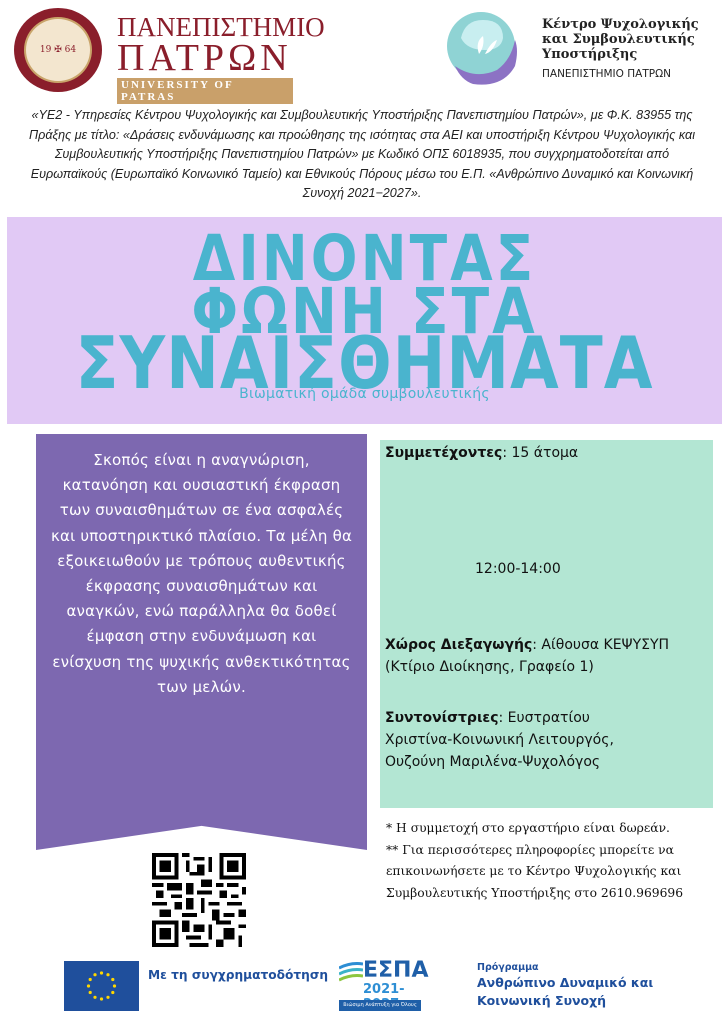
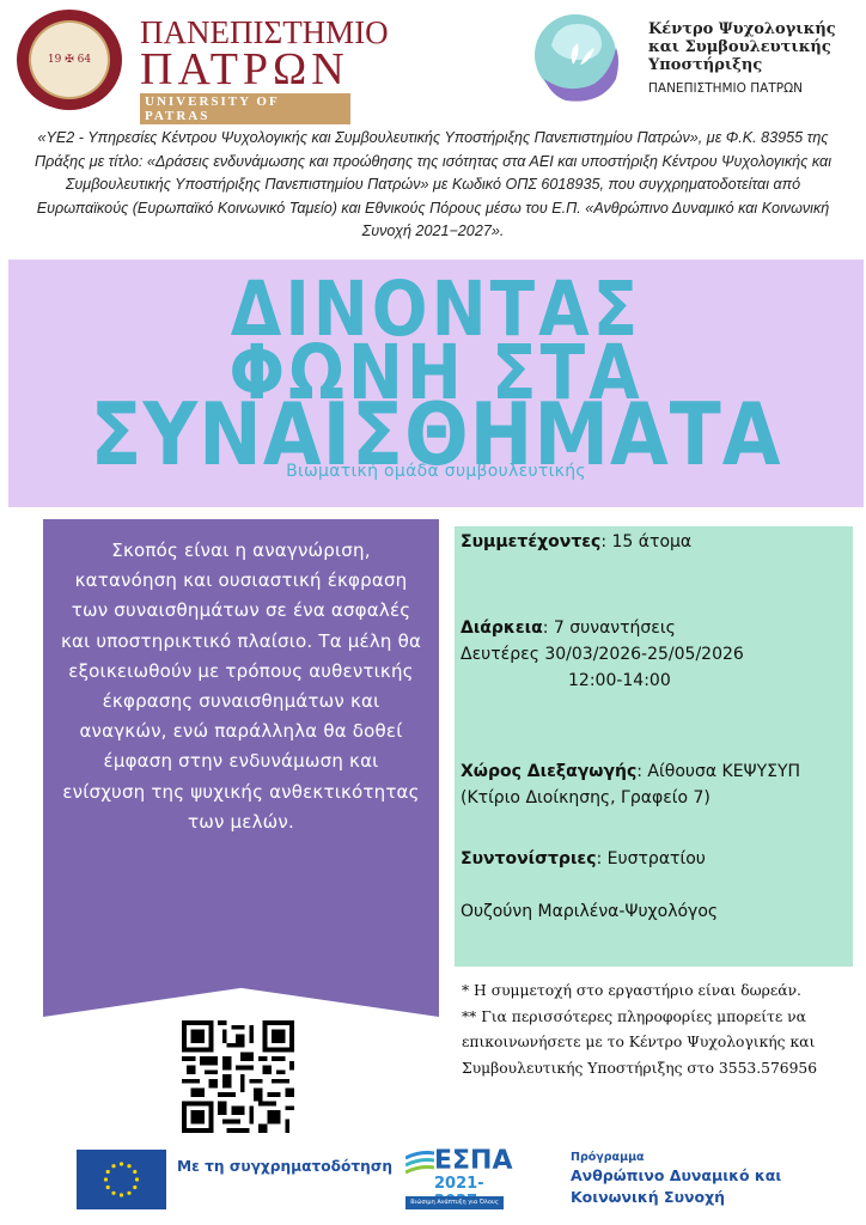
  19
  ✠
  64
  ΠΑΝΕΠΙΣΤΗΜΙΟ
  ΠΑΤΡΩΝ
  UNIVERSITY OF PATRAS
  Κέντρο Ψυχολογικής
  και Συμβουλευτικής
  Υποστήριξης
  ΠΑΝΕΠΙΣΤΗΜΙΟ ΠΑΤΡΩΝ
  «ΥΕ2 - Υπηρεσίες Κέντρου Ψυχολογικής και Συμβουλευτικής Υποστήριξης Πανεπιστημίου Πατρών», με Φ.Κ. 83955 της Πράξης με τίτλο: «Δράσεις ενδυνάμωσης και προώθησης της ισότητας στα ΑΕΙ και υποστήριξη Κέντρου Ψυχολογικής και Συμβουλευτικής Υποστήριξης Πανεπιστημίου Πατρών» με Κωδικό ΟΠΣ 6018935, που συγχρηματοδοτείται από Ευρωπαϊκούς (Ευρωπαϊκό Κοινωνικό Ταμείο) και Εθνικούς Πόρους μέσω του Ε.Π. «Ανθρώπινο Δυναμικό και Κοινωνική Συνοχή 2021−2027».
  ΔΙΝΟΝΤΑΣ
  ΦΩΝΗ ΣΤΑ
  ΣΥΝΑΙΣΘΗΜΑΤΑ
  Βιωματική ομάδα συμβουλευτικής
  Σκοπός είναι η αναγνώριση, κατανόηση και ουσιαστική έκφραση των συναισθημάτων σε ένα ασφαλές και υποστηρικτικό πλαίσιο. Τα μέλη θα εξοικειωθούν με τρόπους αυθεντικής έκφρασης συναισθημάτων και αναγκών, ενώ παράλληλα θα δοθεί έμφαση στην ενδυνάμωση και ενίσχυση της ψυχικής ανθεκτικότητας των μελών.
  Συμμετέχοντες: 15 άτομα
+ Διάρκεια: 7 συναντήσεις
+ Δευτέρες 30/03/2026-25/05/2026
  12:00-14:00
  Χώρος Διεξαγωγής: Αίθουσα ΚΕΨΥΣΥΠ
- (Κτίριο Διοίκησης, Γραφείο 1)
+ (Κτίριο Διοίκησης, Γραφείο 7)
  Συντονίστριες: Ευστρατίου
- Χριστίνα-Κοινωνική Λειτουργός,
  Ουζούνη Μαριλένα-Ψυχολόγος
  * Η συμμετοχή στο εργαστήριο είναι δωρεάν.
- ** Για περισσότερες πληροφορίες μπορείτε να επικοινωνήσετε με το Κέντρο Ψυχολογικής και Συμβουλευτικής Υποστήριξης στο 2610.969696
+ ** Για περισσότερες πληροφορίες μπορείτε να επικοινωνήσετε με το Κέντρο Ψυχολογικής και Συμβουλευτικής Υποστήριξης στο 3553.576956
  Με τη συγχρηματοδότηση
  ΕΣΠΑ
  Πρόγραμμα
  Ανθρώπινο Δυναμικό και
  Κοινωνική Συνοχή
